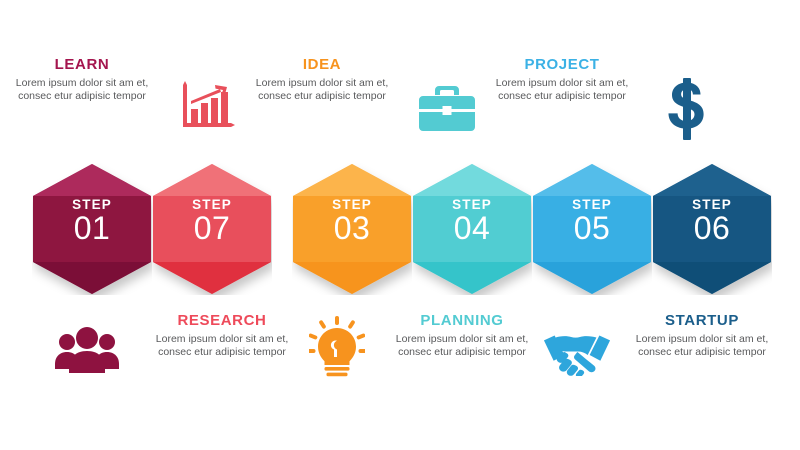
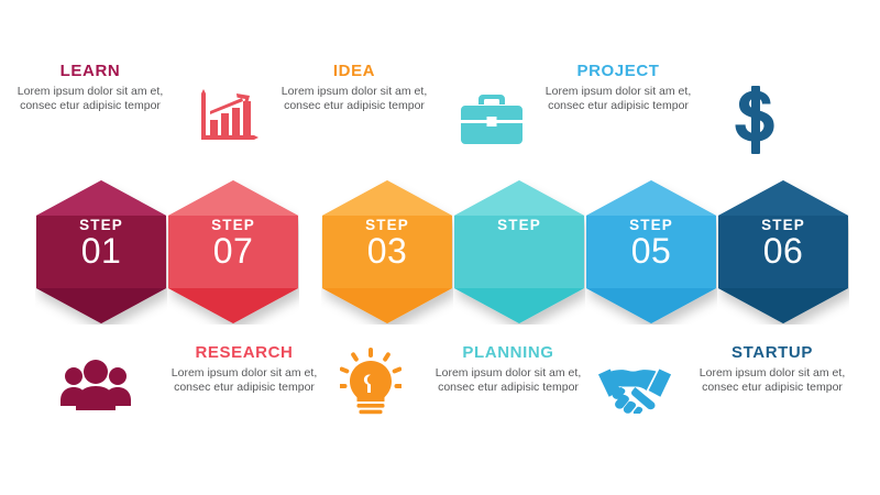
  LEARN
  Lorem ipsum dolor sit am et, consec etur adipisic tempor
  IDEA
  Lorem ipsum dolor sit am et, consec etur adipisic tempor
  PROJECT
  Lorem ipsum dolor sit am et, consec etur adipisic tempor
  STEP
  01
  STEP
  07
  STEP
  03
  STEP
- 04
  STEP
  05
  STEP
  06
  RESEARCH
  Lorem ipsum dolor sit am et, consec etur adipisic tempor
  PLANNING
  Lorem ipsum dolor sit am et, consec etur adipisic tempor
  STARTUP
  Lorem ipsum dolor sit am et, consec etur adipisic tempor
